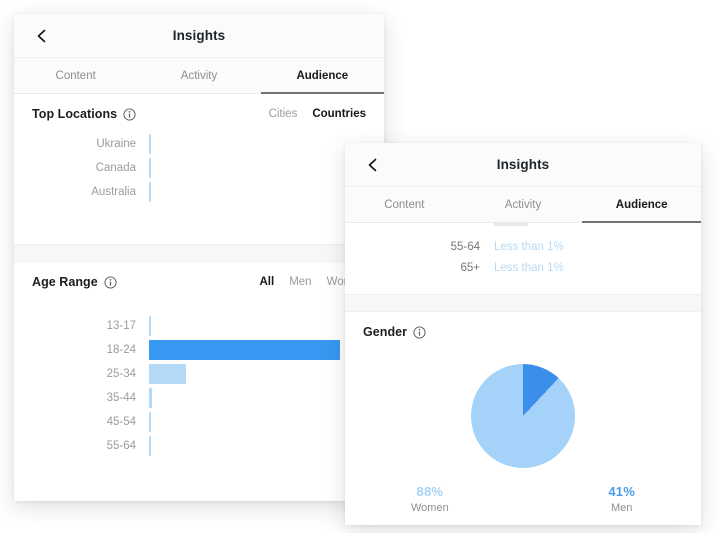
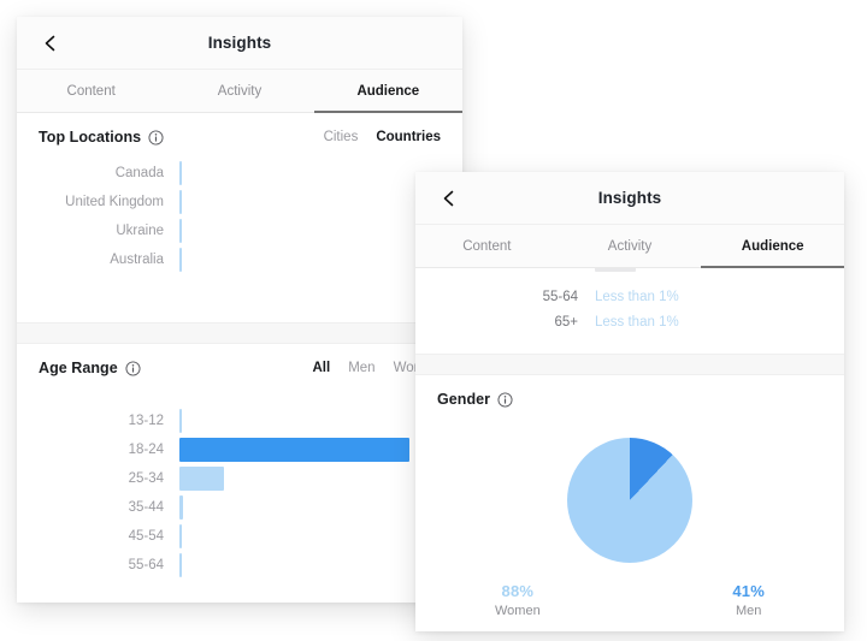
  Insights
  Content
  Activity
  Audience
  Top Locations
  Cities
  Countries
- Ukraine
+ Canada
+ United Kingdom
- Canada
+ Ukraine
  Australia
  Age Range
  All
  Men
- 13-17
+ 13-12
  18-24
  25-34
  35-44
  45-54
  55-64
  Insights
  Content
  Activity
  Audience
  55-64
  Less than 1%
  65+
  Less than 1%
  Gender
  88%
  Women
  41%
  Men
